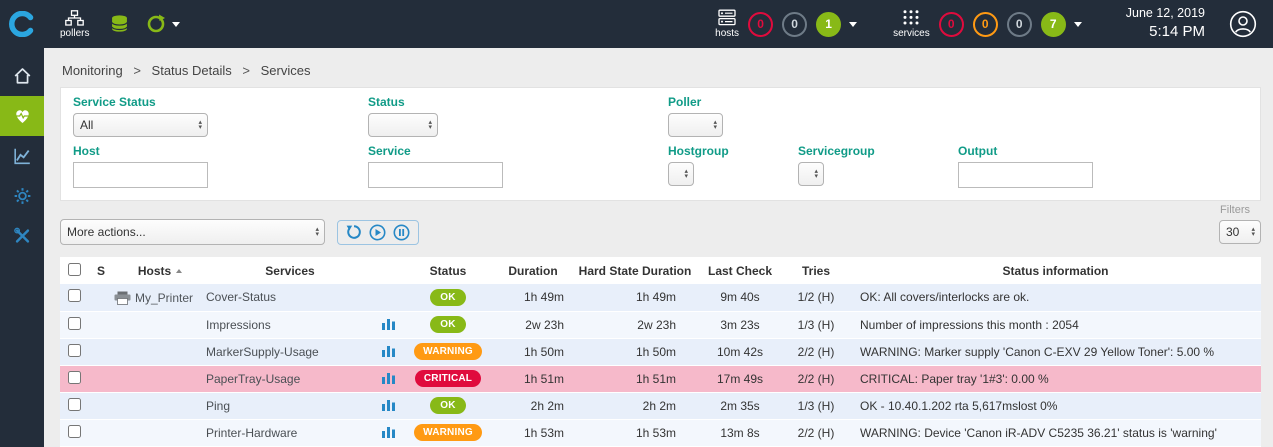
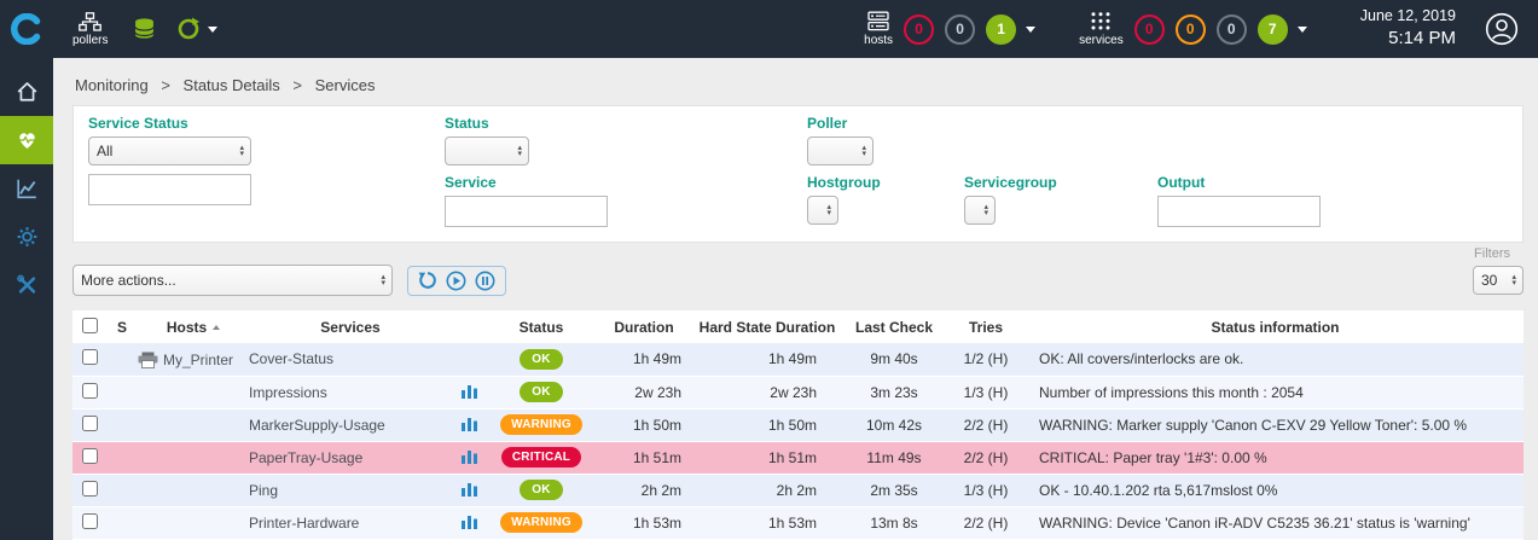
  pollers
  hosts
  0
  0
  1
  services
  0
  0
  0
  7
  June 12, 2019
  5:14 PM
  Monitoring > Status Details > Services
  Service Status
  All
  Status
  Poller
- Host
  Service
  Hostgroup
  Servicegroup
  Output
  Filters
  More actions...
  30
  	S	Hosts	Services		Status	Duration	Hard State Duration	Last Check	Tries	Status information
  		My_Printer	Cover-Status		OK	1h 49m	1h 49m	9m 40s	1/2 (H)	OK: All covers/interlocks are ok.
  			Impressions		OK	2w 23h	2w 23h	3m 23s	1/3 (H)	Number of impressions this month : 2054
  			MarkerSupply-Usage		WARNING	1h 50m	1h 50m	10m 42s	2/2 (H)	WARNING: Marker supply 'Canon C-EXV 29 Yellow Toner': 5.00 %
- 			PaperTray-Usage		CRITICAL	1h 51m	1h 51m	17m 49s	2/2 (H)	CRITICAL: Paper tray '1#3': 0.00 %
+ 			PaperTray-Usage		CRITICAL	1h 51m	1h 51m	11m 49s	2/2 (H)	CRITICAL: Paper tray '1#3': 0.00 %
  			Ping		OK	2h 2m	2h 2m	2m 35s	1/3 (H)	OK - 10.40.1.202 rta 5,617mslost 0%
  			Printer-Hardware		WARNING	1h 53m	1h 53m	13m 8s	2/2 (H)	WARNING: Device 'Canon iR-ADV C5235 36.21' status is 'warning'
